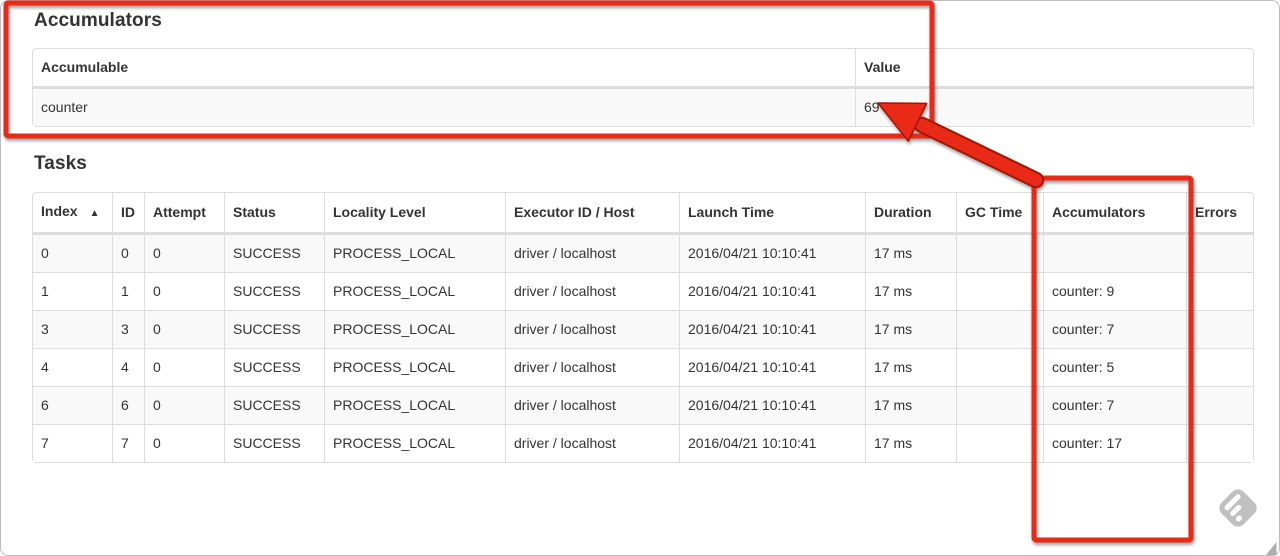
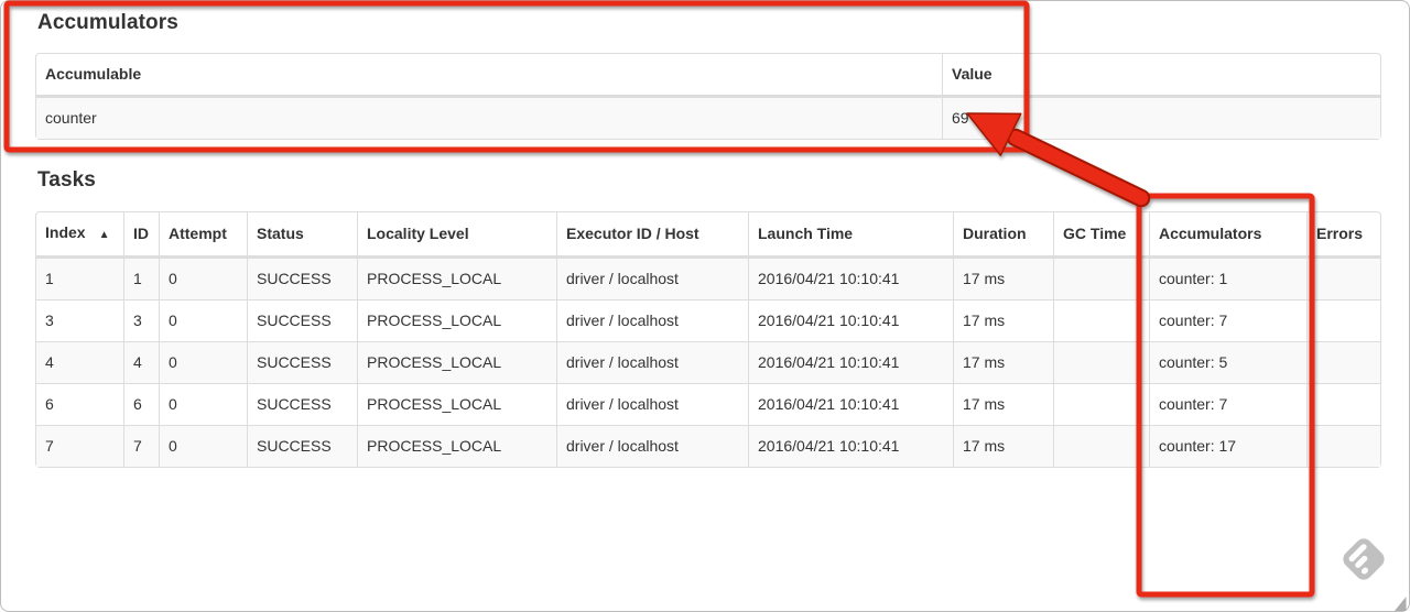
  Accumulators
  Accumulable	Value
  counter	69
  Tasks
  Index ▲	ID	Attempt	Status	Locality Level	Executor ID / Host	Launch Time	Duration	GC Time	Accumulators	Errors
- 0	0	0	SUCCESS	PROCESS_LOCAL	driver / localhost	2016/04/21 10:10:41	17 ms
- 1	1	0	SUCCESS	PROCESS_LOCAL	driver / localhost	2016/04/21 10:10:41	17 ms		counter: 9
+ 1	1	0	SUCCESS	PROCESS_LOCAL	driver / localhost	2016/04/21 10:10:41	17 ms		counter: 1
  3	3	0	SUCCESS	PROCESS_LOCAL	driver / localhost	2016/04/21 10:10:41	17 ms		counter: 7
  4	4	0	SUCCESS	PROCESS_LOCAL	driver / localhost	2016/04/21 10:10:41	17 ms		counter: 5
  6	6	0	SUCCESS	PROCESS_LOCAL	driver / localhost	2016/04/21 10:10:41	17 ms		counter: 7
  7	7	0	SUCCESS	PROCESS_LOCAL	driver / localhost	2016/04/21 10:10:41	17 ms		counter: 17
